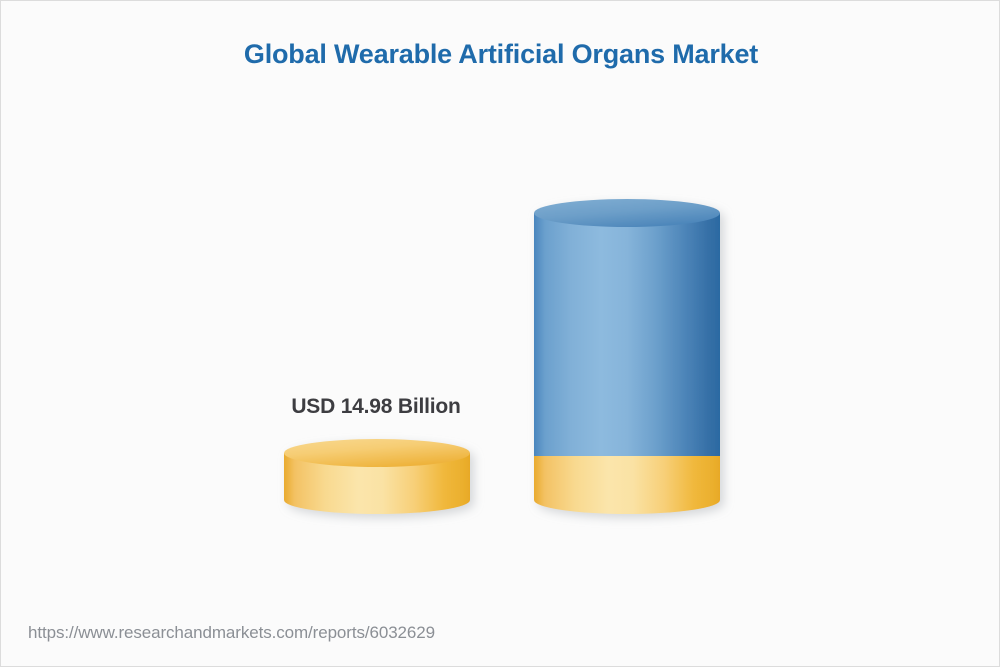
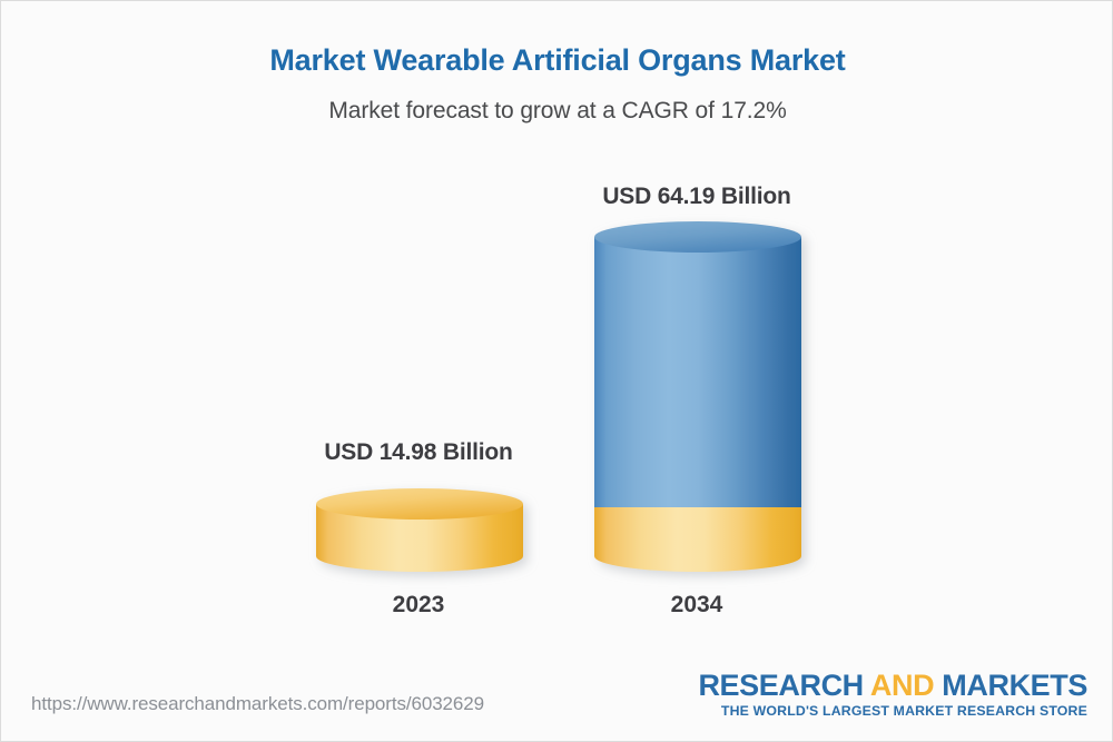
- Global Wearable Artificial Organs Market
+ Market Wearable Artificial Organs Market
+ Market forecast to grow at a CAGR of 17.2%
  USD 14.98 Billion
+ USD 64.19 Billion
+ 2023
+ 2034
  https://www.researchandmarkets.com/reports/6032629
+ RESEARCH AND MARKETS
+ THE WORLD'S LARGEST MARKET RESEARCH STORE
